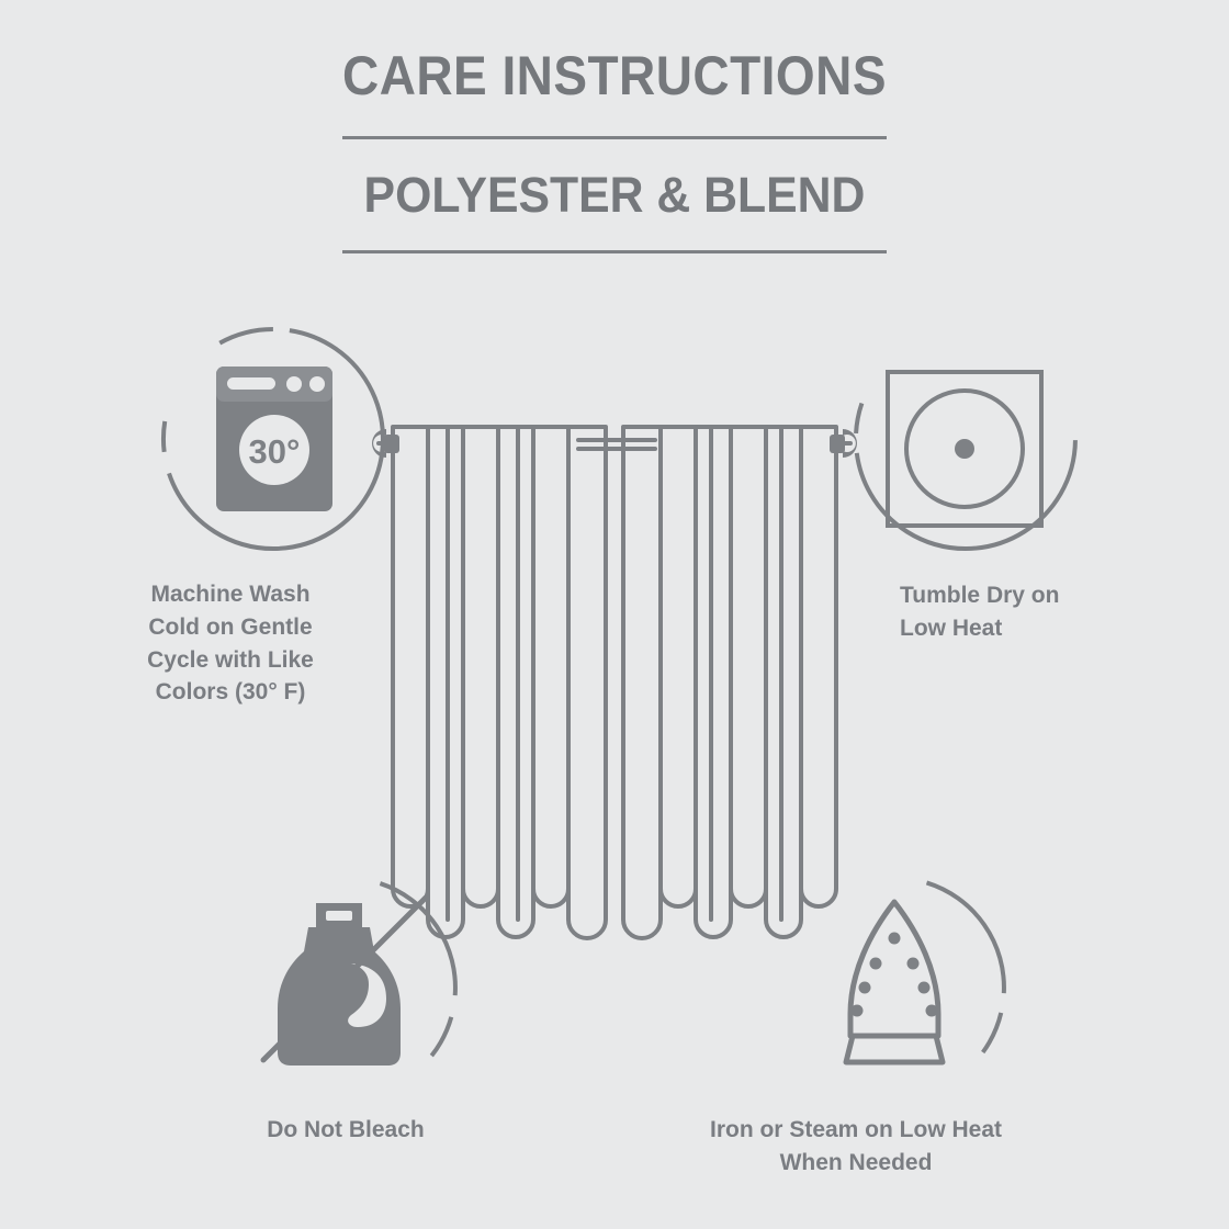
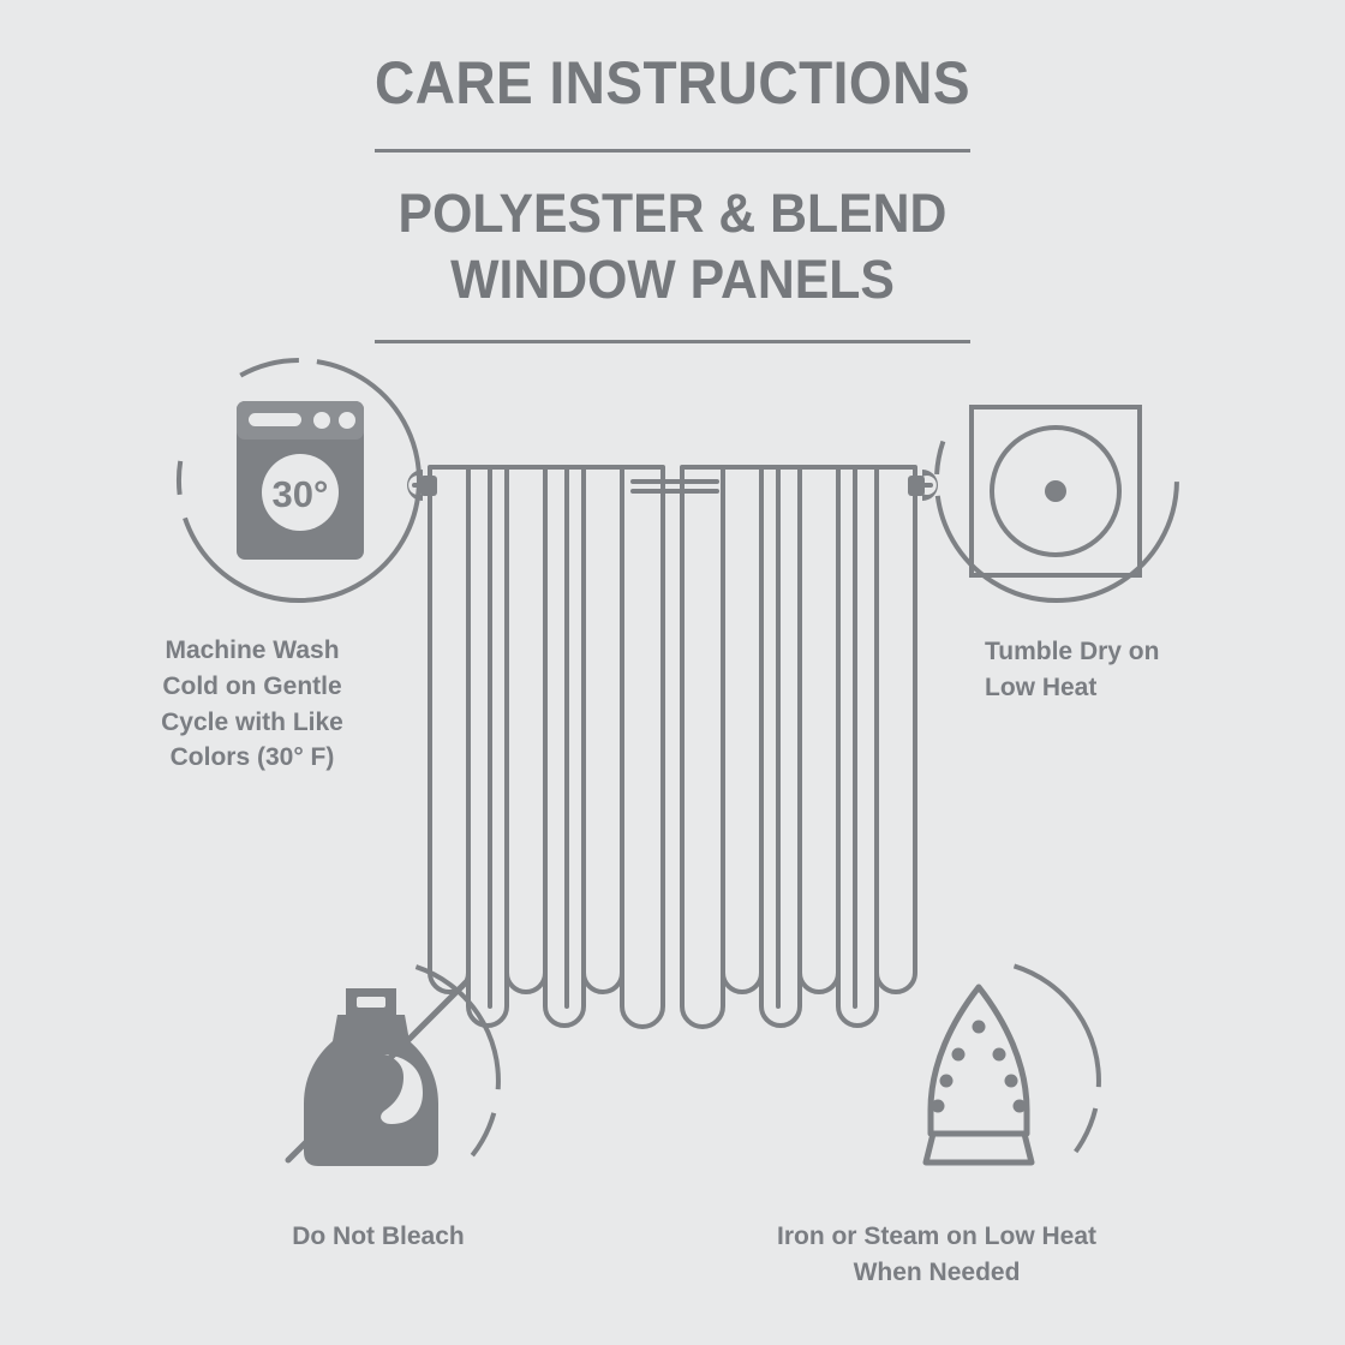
  CARE INSTRUCTIONS
  POLYESTER & BLEND
+ WINDOW PANELS
  30°
  Machine Wash
  Cold on Gentle
  Cycle with Like
  Colors (30° F)
  Tumble Dry on
  Low Heat
  Do Not Bleach
  Iron or Steam on Low Heat
  When Needed
